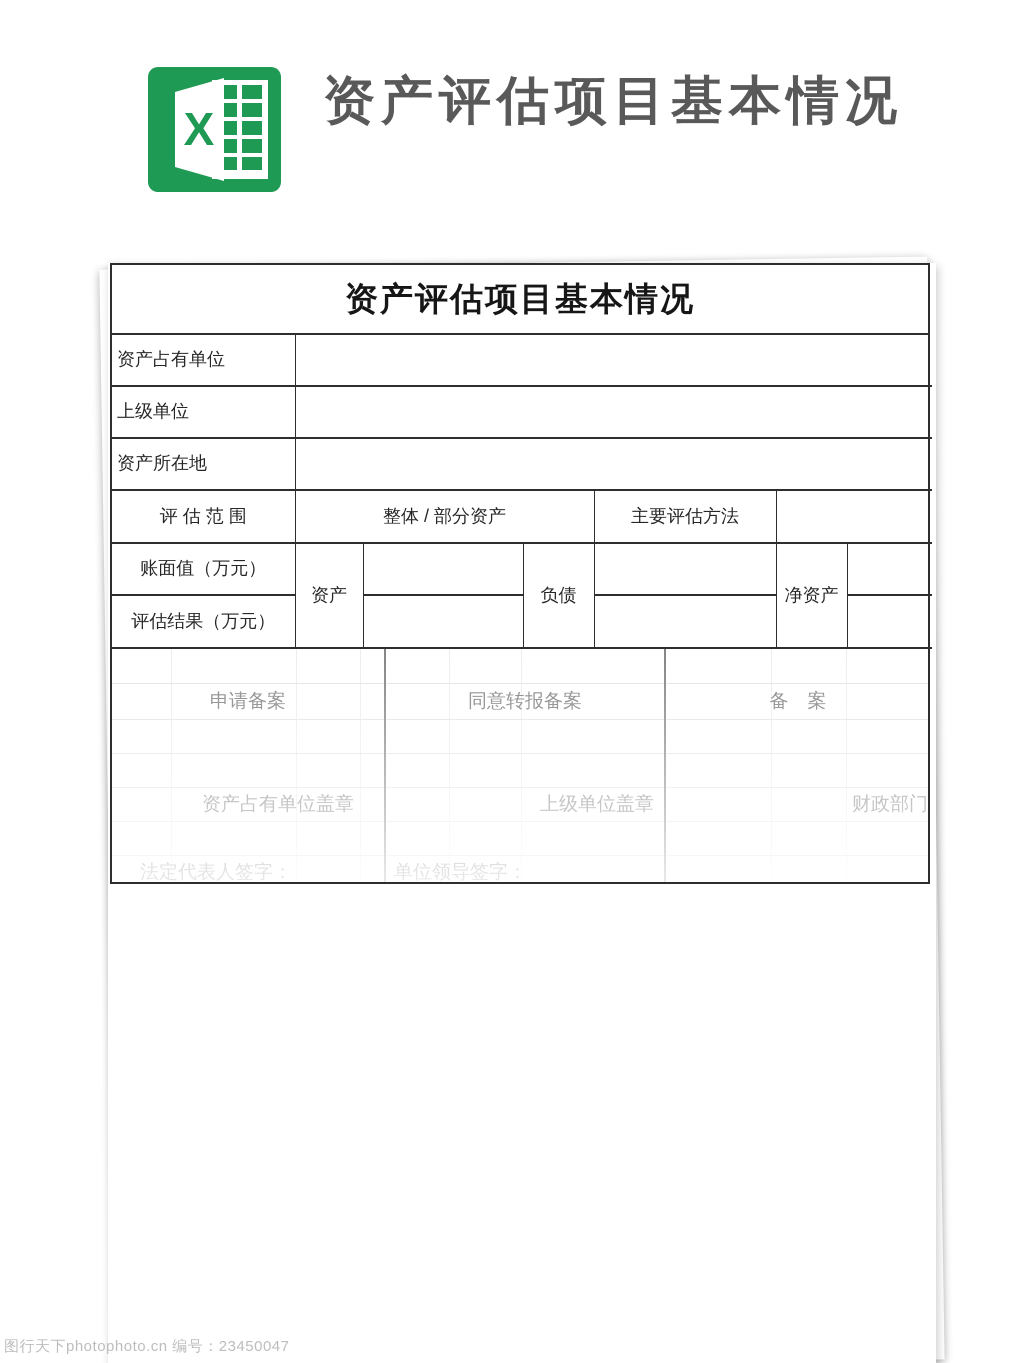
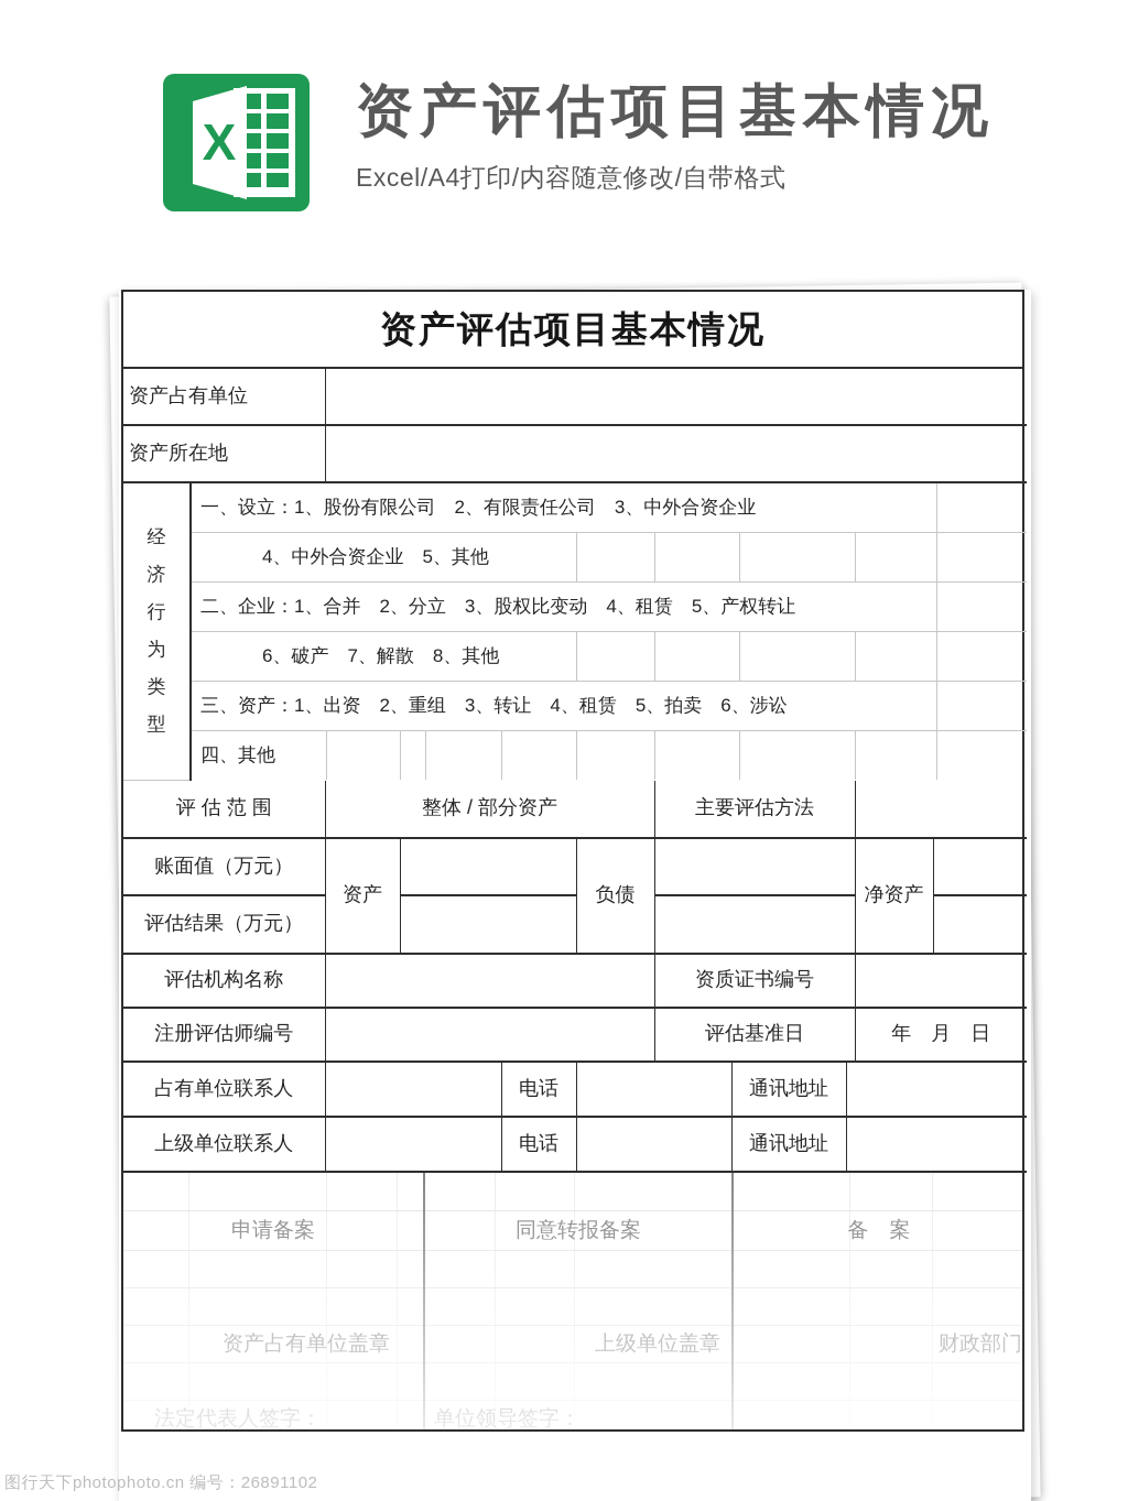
  X
  资产评估项目基本情况
+ Excel/A4打印/内容随意修改/自带格式
  资产评估项目基本情况
  资产占有单位
- 上级单位
  资产所在地
+ 经 济 行 为 类 型	一、设立：1、股份有限公司 2、有限责任公司 3、中外合资企业
+ 4、中外合资企业 5、其他
+ 二、企业：1、合并 2、分立 3、股权比变动 4、租赁 5、产权转让
+ 6、破产 7、解散 8、其他
+ 三、资产：1、出资 2、重组 3、转让 4、租赁 5、拍卖 6、涉讼
+ 四、其他
  评 估 范 围	整体 / 部分资产	主要评估方法
  账面值（万元）	资产		负债		净资产
  评估结果（万元）
+ 评估机构名称		资质证书编号
+ 注册评估师编号		评估基准日	年 月 日
+ 占有单位联系人		电话		通讯地址
+ 上级单位联系人		电话		通讯地址
- 图行天下photophoto.cn 编号：23450047
+ 图行天下photophoto.cn 编号：26891102
